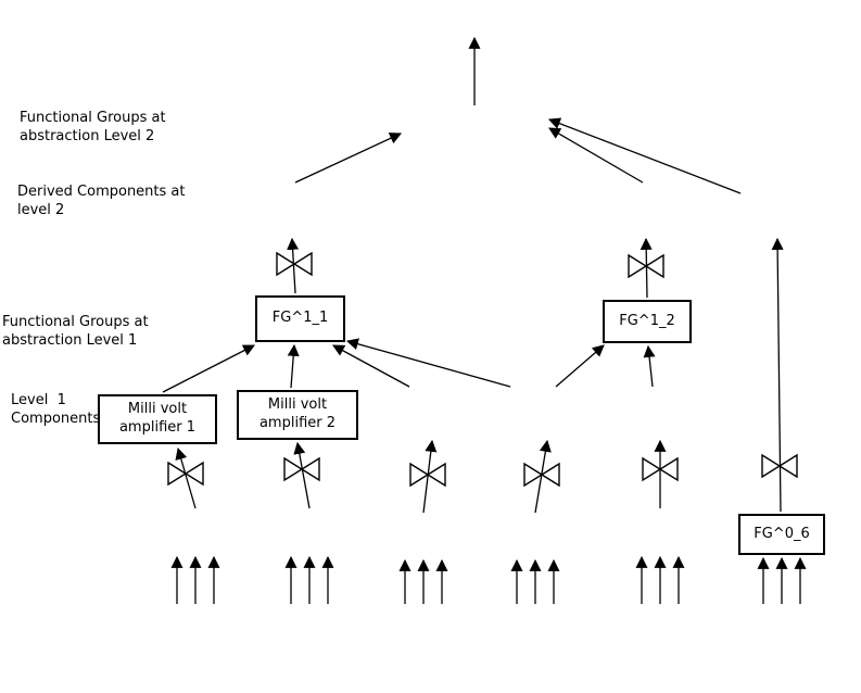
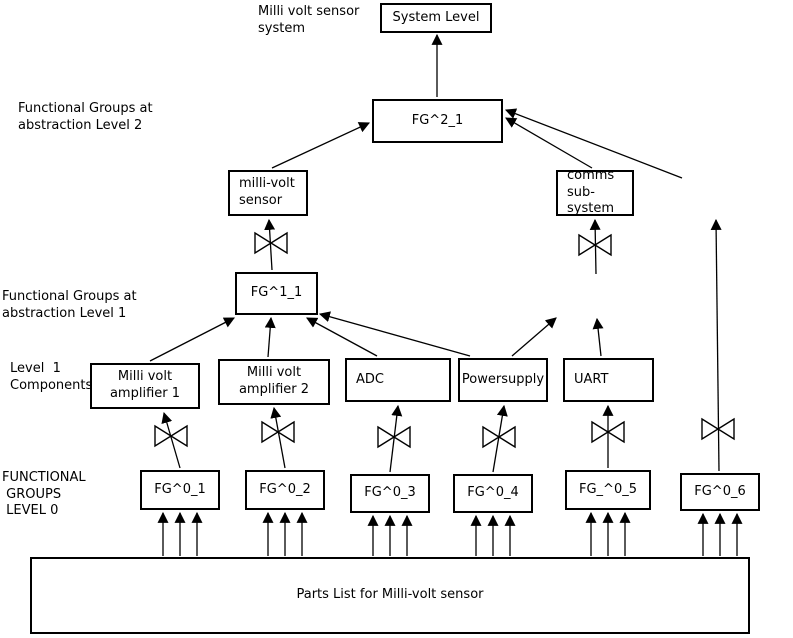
+ Milli volt sensor
+ system
  Functional Groups at
  abstraction Level 2
- Derived Components at
- level 2
  Functional Groups at
  abstraction Level 1
  Level 1
  Components
+ FUNCTIONAL
+ GROUPS
+ LEVEL 0
+ System Level
+ FG^2_1
+ milli-volt
+ sensor
+ comms
+ sub-system
  FG^1_1
- FG^1_2
  Milli volt
  amplifier 1
  Milli volt
  amplifier 2
+ ADC
+ Powersupply
+ UART
+ FG^0_1
+ FG^0_2
+ FG^0_3
+ FG^0_4
+ FG_^0_5
  FG^0_6
+ Parts List for Milli-volt sensor
